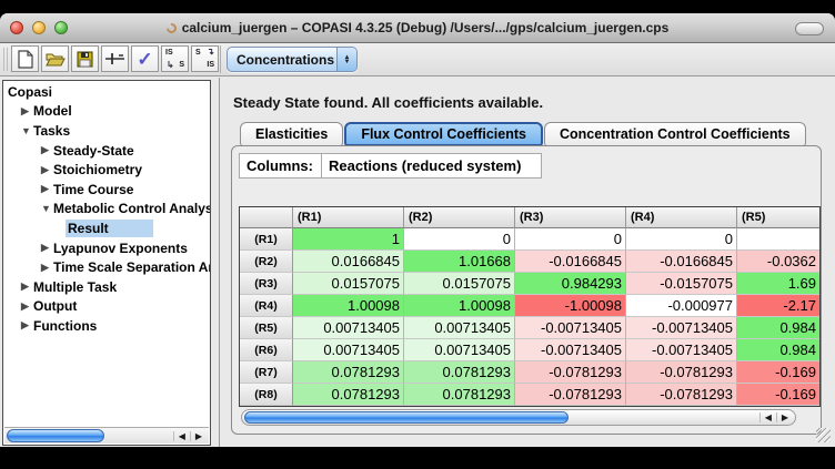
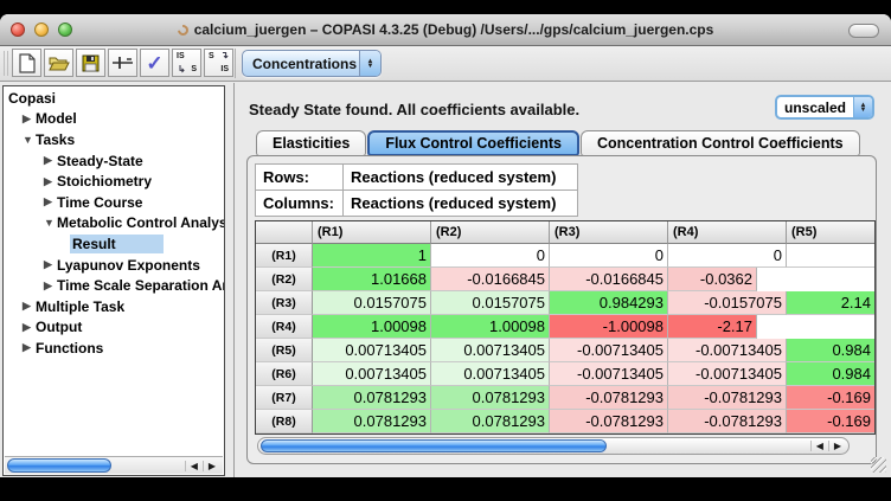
  calcium_juergen – COPASI 4.3.25 (Debug) /Users/.../gps/calcium_juergen.cps
  ✓
  ↳
  ↴
  Concentrations
  Copasi
  ▶
  Model
  ▼
  Tasks
  ▶
  Steady-State
  ▶
  Stoichiometry
  ▶
  Time Course
  ▼
  Metabolic Control Analys
  Result
  ▶
  Lyapunov Exponents
  ▶
  Time Scale Separation A
  ▶
  Multiple Task
  ▶
  Output
  ▶
  Functions
  ◀
  ▶
  Steady State found. All coefficients available.
+ unscaled
  Elasticities
  Flux Control Coefficients
  Concentration Control Coefficients
+ Rows:	Reactions (reduced system)
  Columns:	Reactions (reduced system)
  (R1)
  (R2)
  (R3)
  (R4)
  (R5)
  (R1)
  1
  0
  0
  0
  (R2)
- 0.0166845
  1.01668
  -0.0166845
  -0.0166845
  -0.0362
  (R3)
  0.0157075
  0.0157075
  0.984293
  -0.0157075
- 1.69
+ 2.14
  (R4)
  1.00098
  1.00098
  -1.00098
- -0.000977
  -2.17
  (R5)
  0.00713405
  0.00713405
  -0.00713405
  -0.00713405
  0.984
  (R6)
  0.00713405
  0.00713405
  -0.00713405
  -0.00713405
  0.984
  (R7)
  0.0781293
  0.0781293
  -0.0781293
  -0.0781293
  -0.169
  (R8)
  0.0781293
  0.0781293
  -0.0781293
  -0.0781293
  -0.169
  ◀
  ▶
